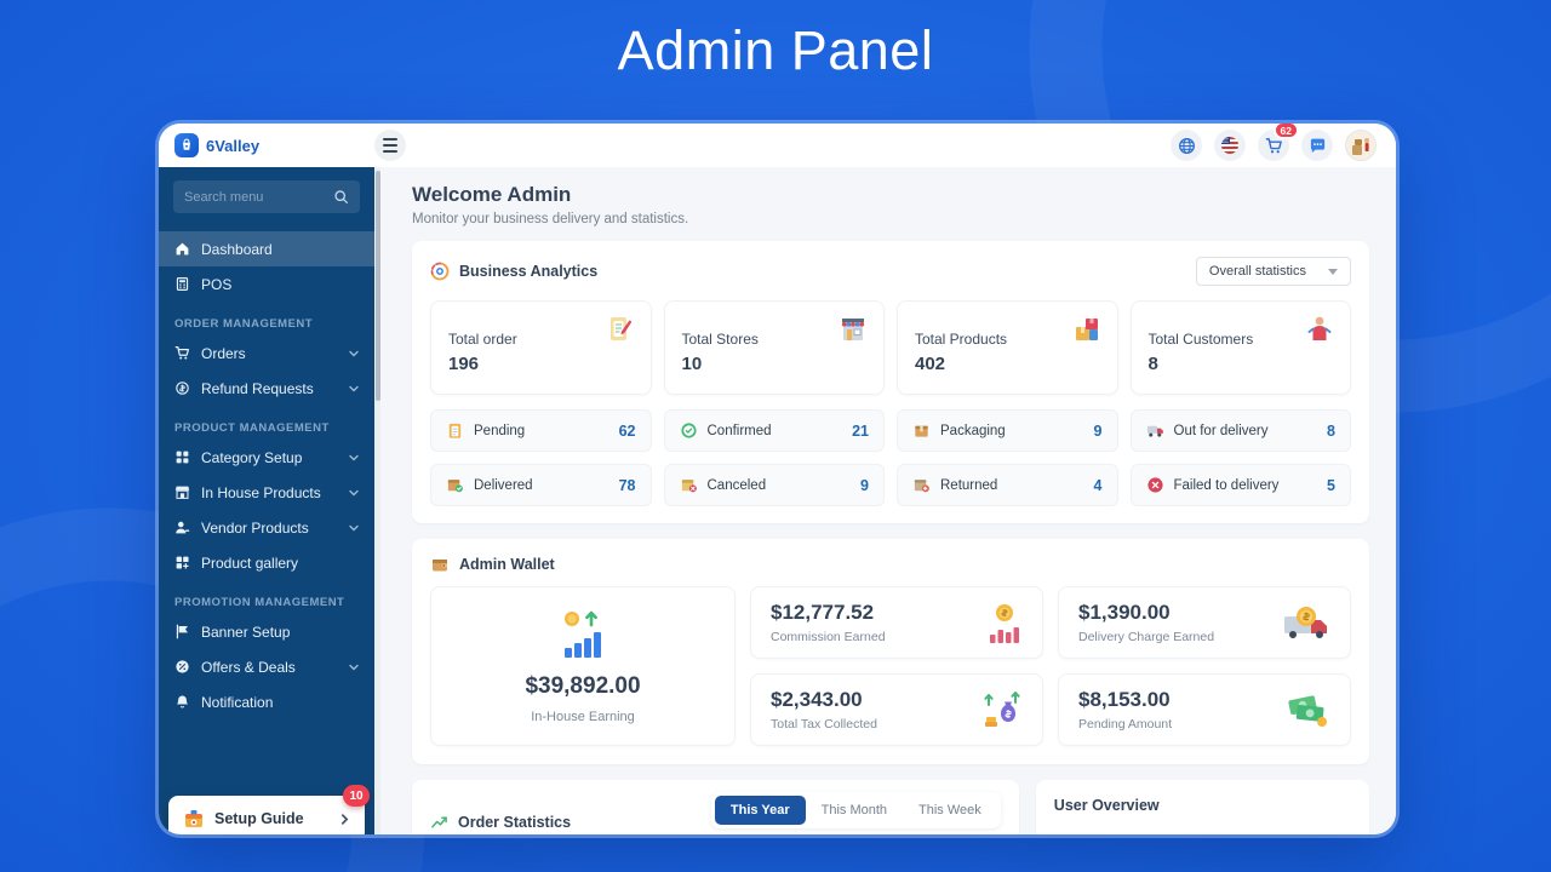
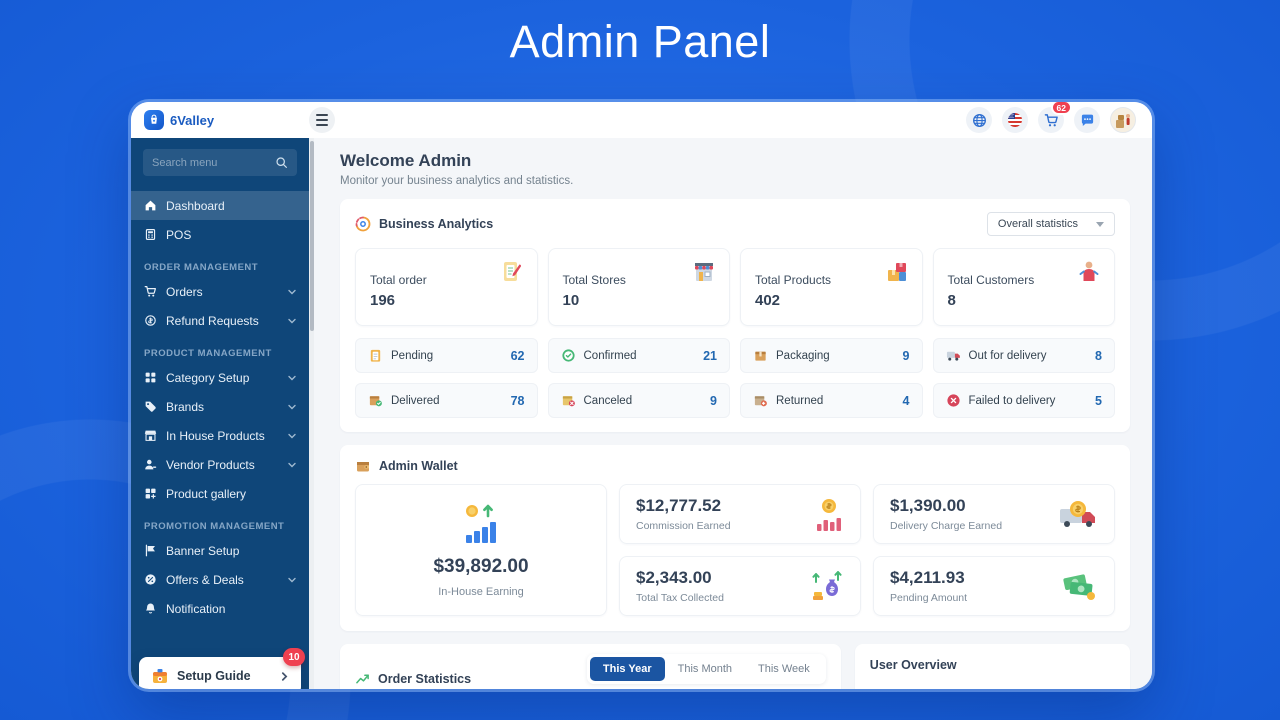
  Admin Panel
  6Valley
  62
  Search menu
  Dashboard
  POS
  ORDER MANAGEMENT
  Orders
  Refund Requests
  PRODUCT MANAGEMENT
  Category Setup
+ Brands
  In House Products
  Vendor Products
  Product gallery
  PROMOTION MANAGEMENT
  Banner Setup
  Offers & Deals
  Notification
  Setup Guide
  10
  Welcome Admin
- Monitor your business delivery and statistics.
+ Monitor your business analytics and statistics.
  Business Analytics
  Overall statistics
  Total order
  196
  Total Stores
  10
  Total Products
  402
  Total Customers
  8
  Pending
  62
  Confirmed
  21
  Packaging
  9
  Out for delivery
  8
  Delivered
  78
  Canceled
  9
  Returned
  4
  Failed to delivery
  5
  Admin Wallet
  $39,892.00
  In-House Earning
  $12,777.52
  Commission Earned
  $1,390.00
  Delivery Charge Earned
  $2,343.00
  Total Tax Collected
- $8,153.00
+ $4,211.93
  Pending Amount
  Order Statistics
  This Year
  This Month
  This Week
  User Overview
